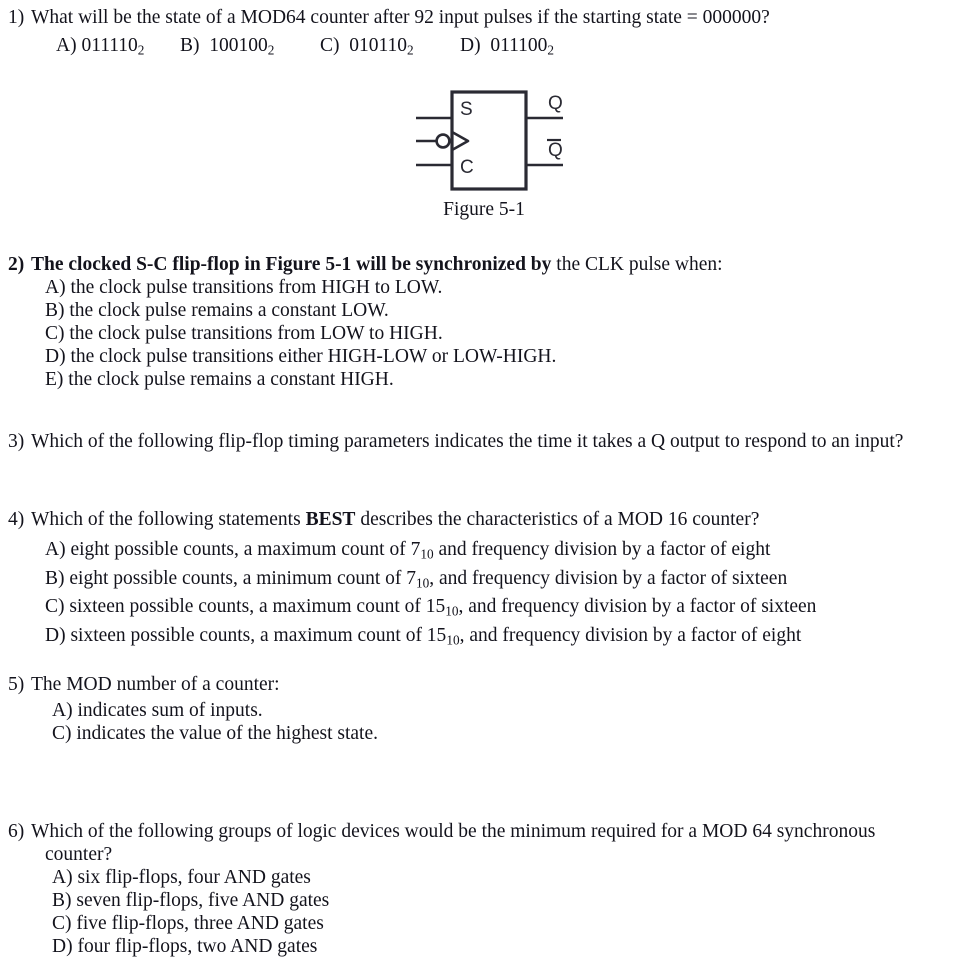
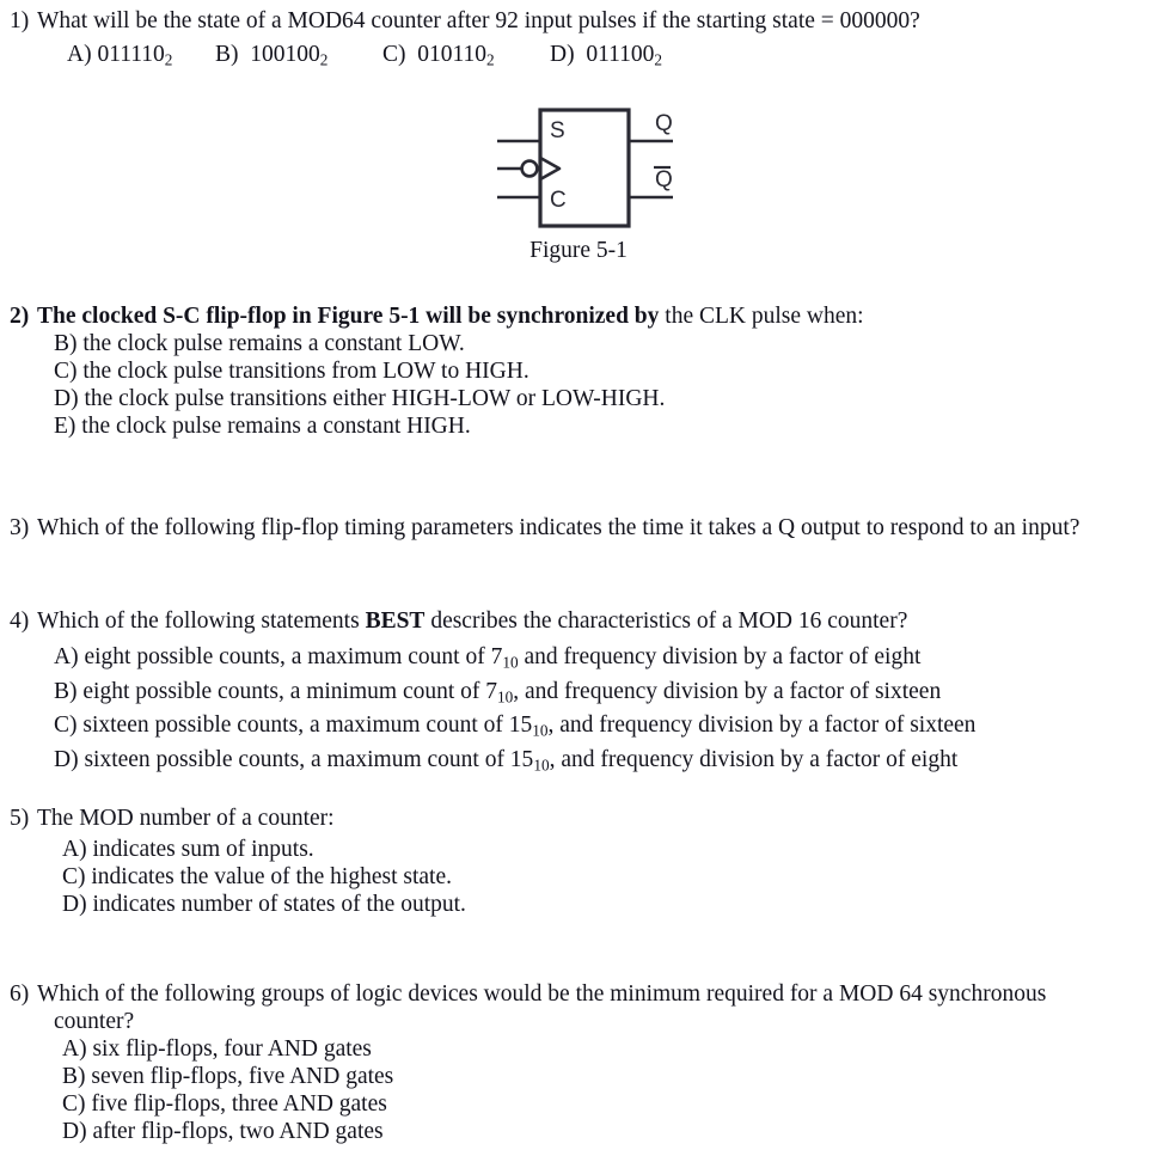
  1)
  What will be the state of a MOD64 counter after 92 input pulses if the starting state = 000000?
  A) 0111102
  B) 1001002
  C) 0101102
  D) 0111002
  S
  C
  Q
  Q
  Figure 5-1
  2)
  The clocked S-C flip-flop in Figure 5-1 will be synchronized by the CLK pulse when:
- A) the clock pulse transitions from HIGH to LOW.
  B) the clock pulse remains a constant LOW.
  C) the clock pulse transitions from LOW to HIGH.
  D) the clock pulse transitions either HIGH-LOW or LOW-HIGH.
  E) the clock pulse remains a constant HIGH.
  3)
  Which of the following flip-flop timing parameters indicates the time it takes a Q output to respond to an input?
  4)
  Which of the following statements BEST describes the characteristics of a MOD 16 counter?
  A) eight possible counts, a maximum count of 710 and frequency division by a factor of eight
  B) eight possible counts, a minimum count of 710, and frequency division by a factor of sixteen
  C) sixteen possible counts, a maximum count of 1510, and frequency division by a factor of sixteen
  D) sixteen possible counts, a maximum count of 1510, and frequency division by a factor of eight
  5)
  The MOD number of a counter:
  A) indicates sum of inputs.
  C) indicates the value of the highest state.
+ D) indicates number of states of the output.
  6)
  Which of the following groups of logic devices would be the minimum required for a MOD 64 synchronous
  counter?
  A) six flip-flops, four AND gates
  B) seven flip-flops, five AND gates
  C) five flip-flops, three AND gates
- D) four flip-flops, two AND gates
+ D) after flip-flops, two AND gates
